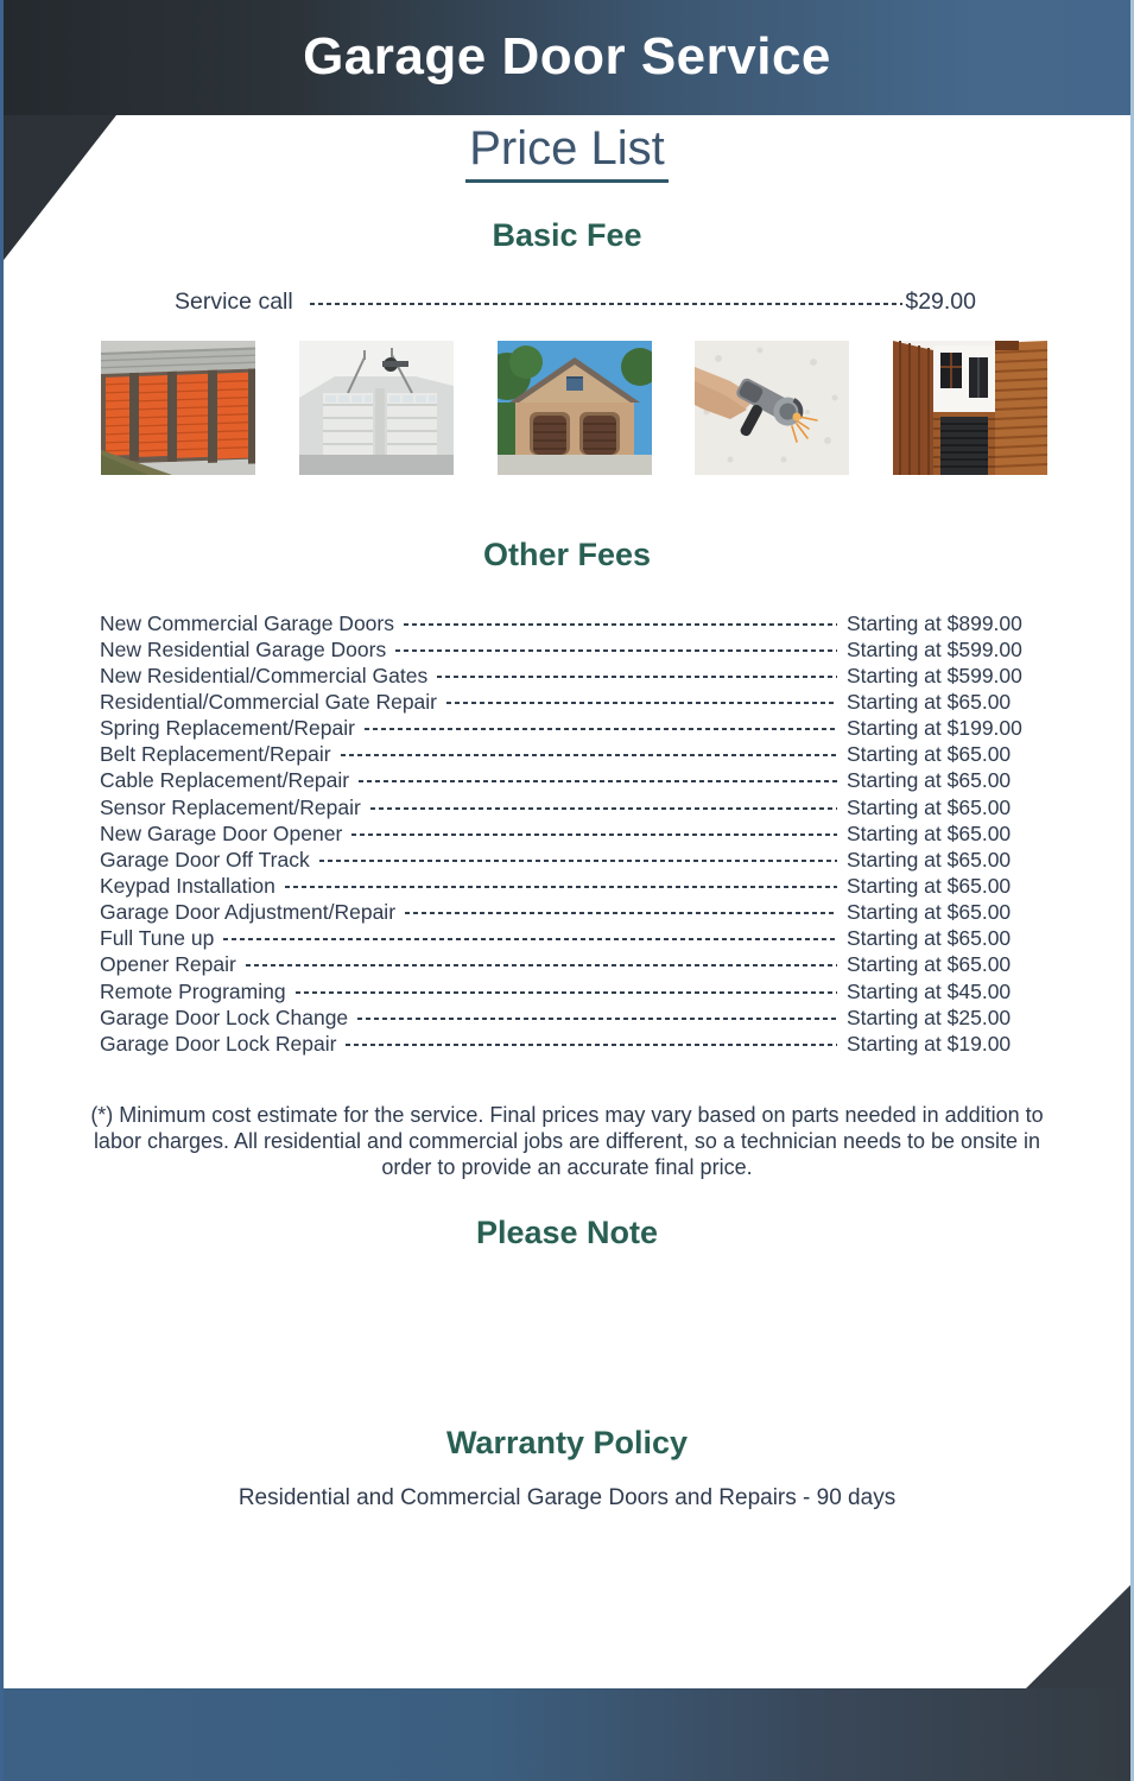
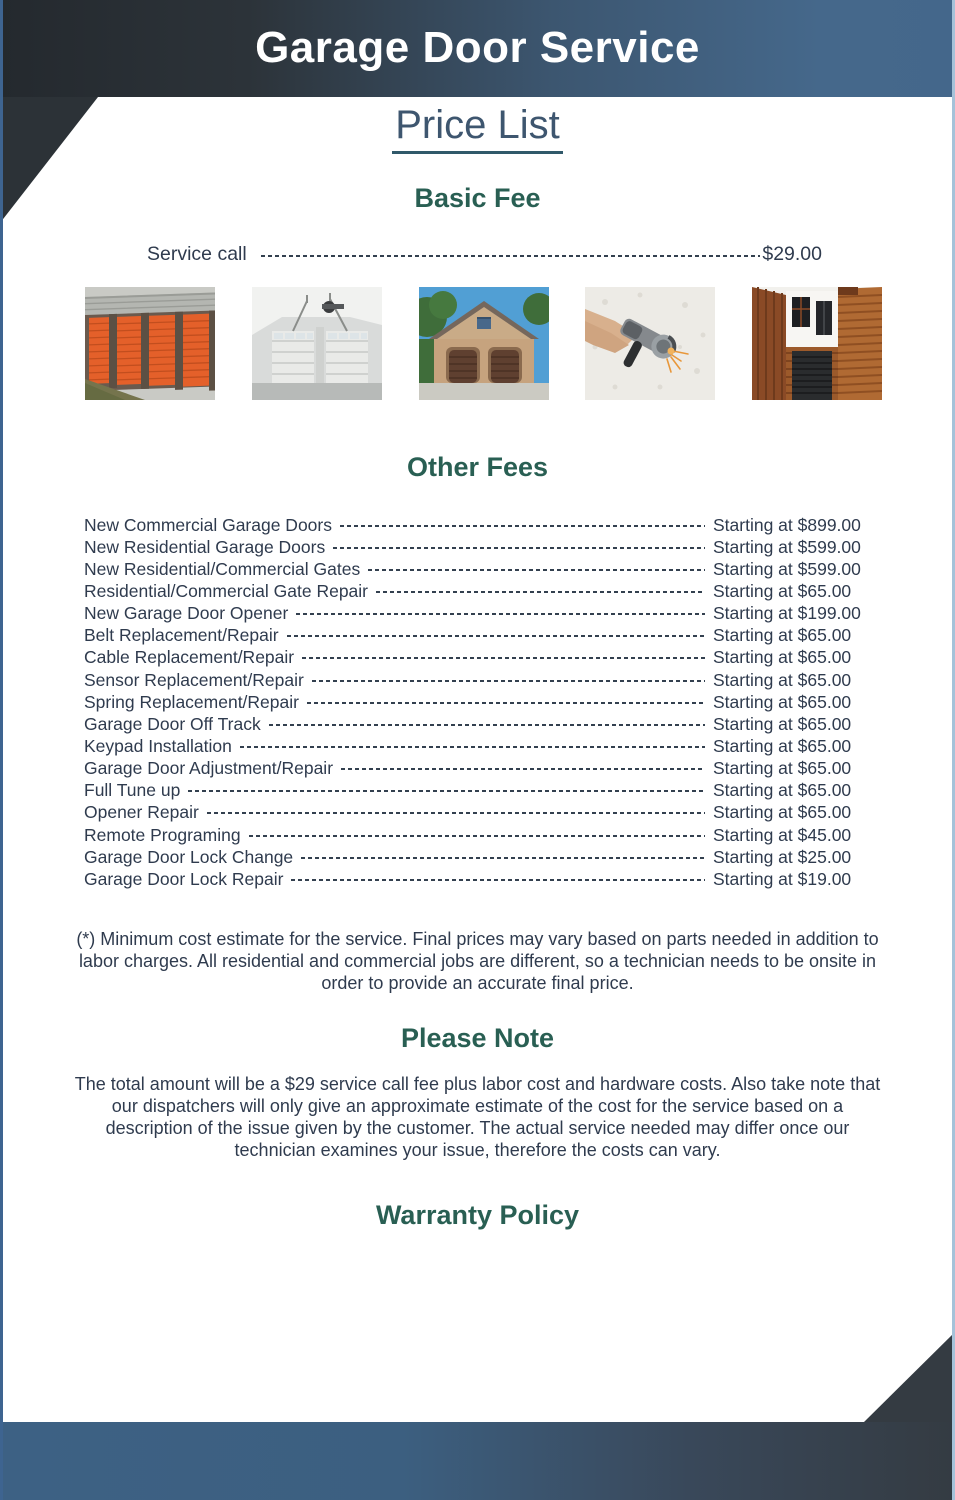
  Garage Door Service
  Price List
  Basic Fee
  Service call
  $29.00
  Other Fees
  New Commercial Garage Doors
  Starting at $899.00
  New Residential Garage Doors
  Starting at $599.00
  New Residential/Commercial Gates
  Starting at $599.00
  Residential/Commercial Gate Repair
  Starting at $65.00
- Spring Replacement/Repair
+ New Garage Door Opener
  Starting at $199.00
  Belt Replacement/Repair
  Starting at $65.00
  Cable Replacement/Repair
  Starting at $65.00
  Sensor Replacement/Repair
  Starting at $65.00
- New Garage Door Opener
+ Spring Replacement/Repair
  Starting at $65.00
  Garage Door Off Track
  Starting at $65.00
  Keypad Installation
  Starting at $65.00
  Garage Door Adjustment/Repair
  Starting at $65.00
  Full Tune up
  Starting at $65.00
  Opener Repair
  Starting at $65.00
  Remote Programing
  Starting at $45.00
  Garage Door Lock Change
  Starting at $25.00
  Garage Door Lock Repair
  Starting at $19.00
  (*) Minimum cost estimate for the service. Final prices may vary based on parts needed in addition to labor charges. All residential and commercial jobs are different, so a technician needs to be onsite in order to provide an accurate final price.
  Please Note
+ The total amount will be a $29 service call fee plus labor cost and hardware costs. Also take note that our dispatchers will only give an approximate estimate of the cost for the service based on a description of the issue given by the customer. The actual service needed may differ once our technician examines your issue, therefore the costs can vary.
  Warranty Policy
- Residential and Commercial Garage Doors and Repairs - 90 days
